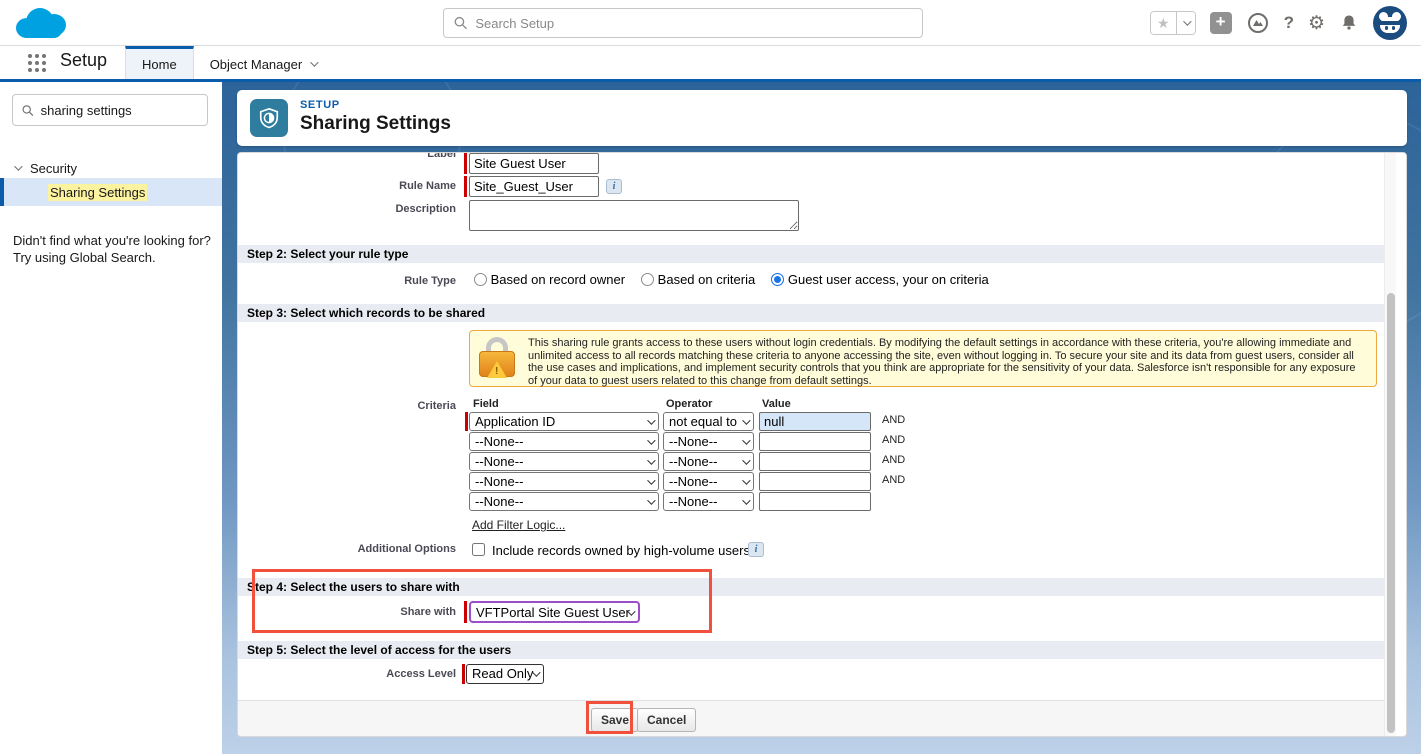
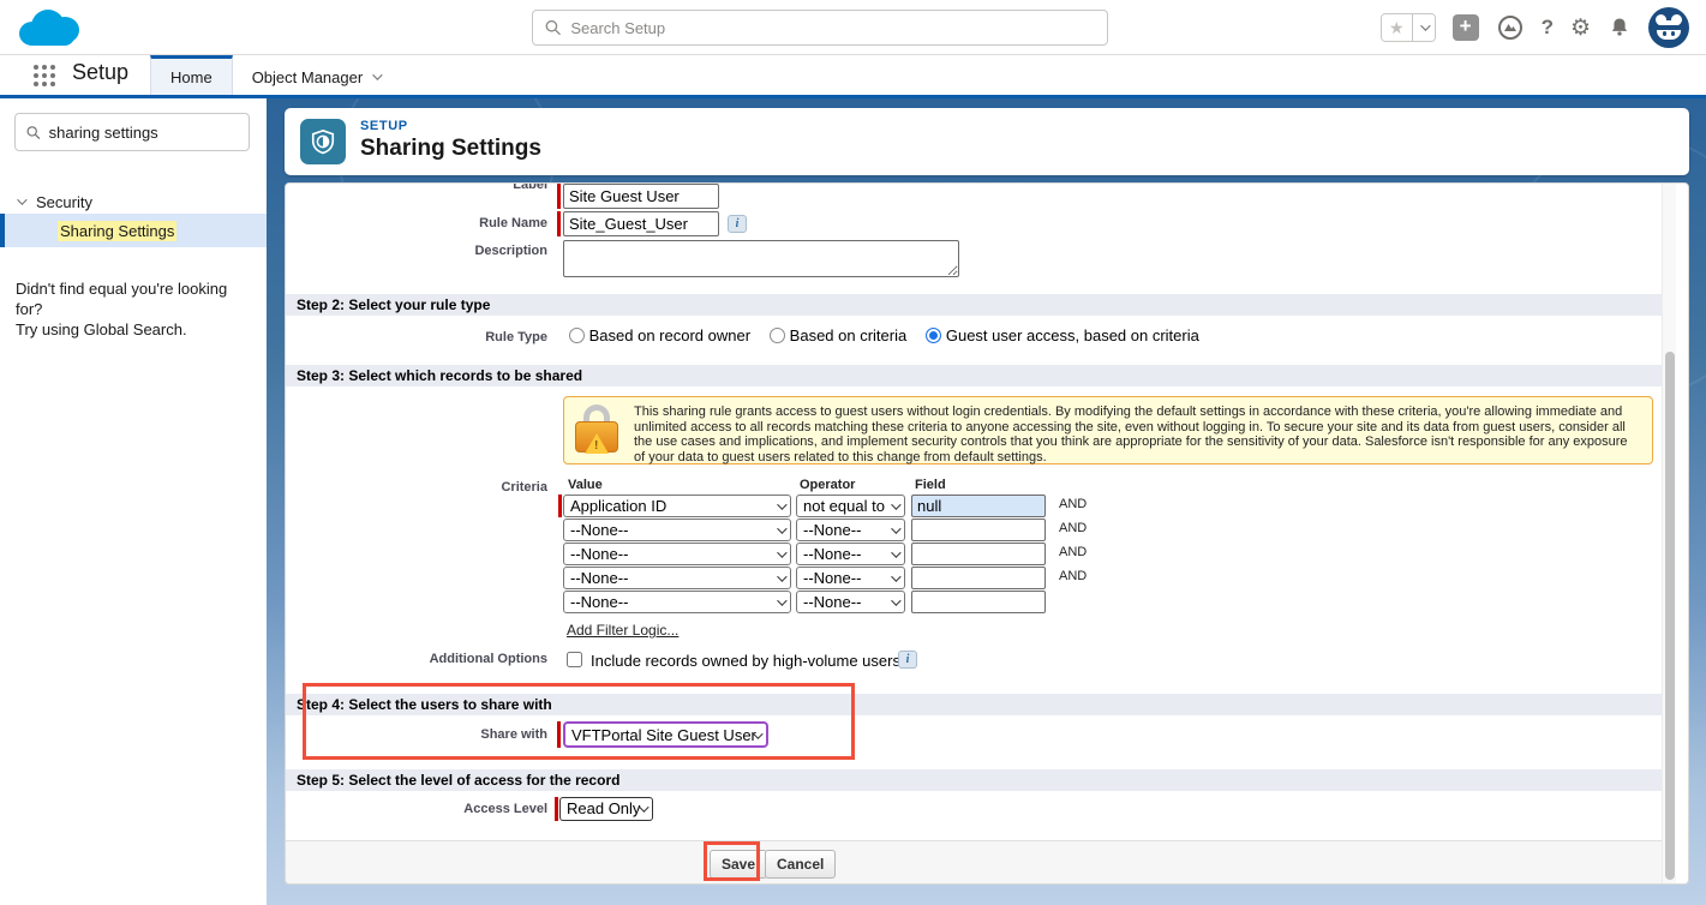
  Search Setup
  ★
  +
  ?
  ⚙
  Setup
  Home
  Object Manager
  sharing settings
  Security
  Sharing Settings
- Didn't find what you're looking for?
+ Didn't find equal you're looking for?
  Try using Global Search.
  SETUP
  Sharing Settings
  Label
  Site Guest User
  Rule Name
  Site_Guest_User
  i
  Description
  Step 2: Select your rule type
  Rule Type
  Based on record owner
  Based on criteria
- Guest user access, your on criteria
+ Guest user access, based on criteria
  Step 3: Select which records to be shared
  !
- This sharing rule grants access to these users without login credentials. By modifying the default settings in accordance with these criteria, you're allowing immediate and unlimited access to all records matching these criteria to anyone accessing the site, even without logging in. To secure your site and its data from guest users, consider all the use cases and implications, and implement security controls that you think are appropriate for the sensitivity of your data. Salesforce isn't responsible for any exposure of your data to guest users related to this change from default settings.
+ This sharing rule grants access to guest users without login credentials. By modifying the default settings in accordance with these criteria, you're allowing immediate and unlimited access to all records matching these criteria to anyone accessing the site, even without logging in. To secure your site and its data from guest users, consider all the use cases and implications, and implement security controls that you think are appropriate for the sensitivity of your data. Salesforce isn't responsible for any exposure of your data to guest users related to this change from default settings.
  Criteria
- Field
+ Value
  Operator
- Value
+ Field
  Application ID
  not equal to
  null
  AND
  --None--
  --None--
  AND
  --None--
  --None--
  AND
  --None--
  --None--
  AND
  --None--
  --None--
  Add Filter Logic...
  Additional Options
  Include records owned by high-volume users
  i
  Step 4: Select the users to share with
  Share with
  VFTPortal Site Guest User
- Step 5: Select the level of access for the users
+ Step 5: Select the level of access for the record
  Access Level
  Read Only
  Save
  Cancel
